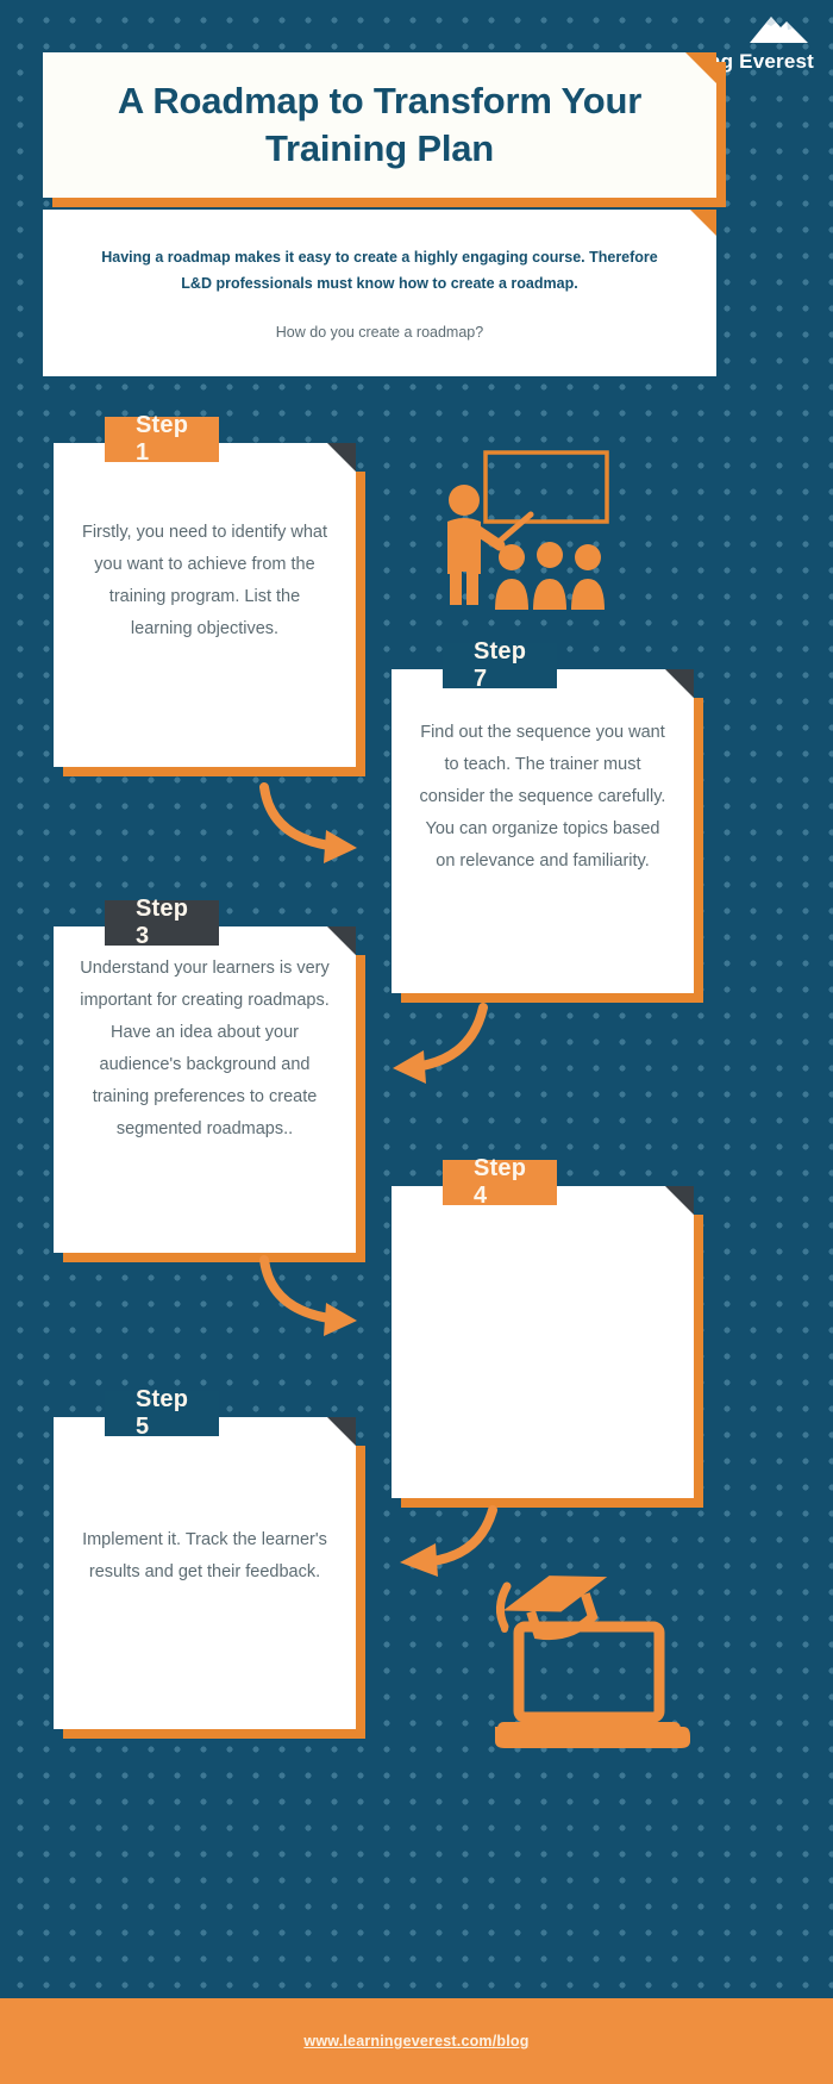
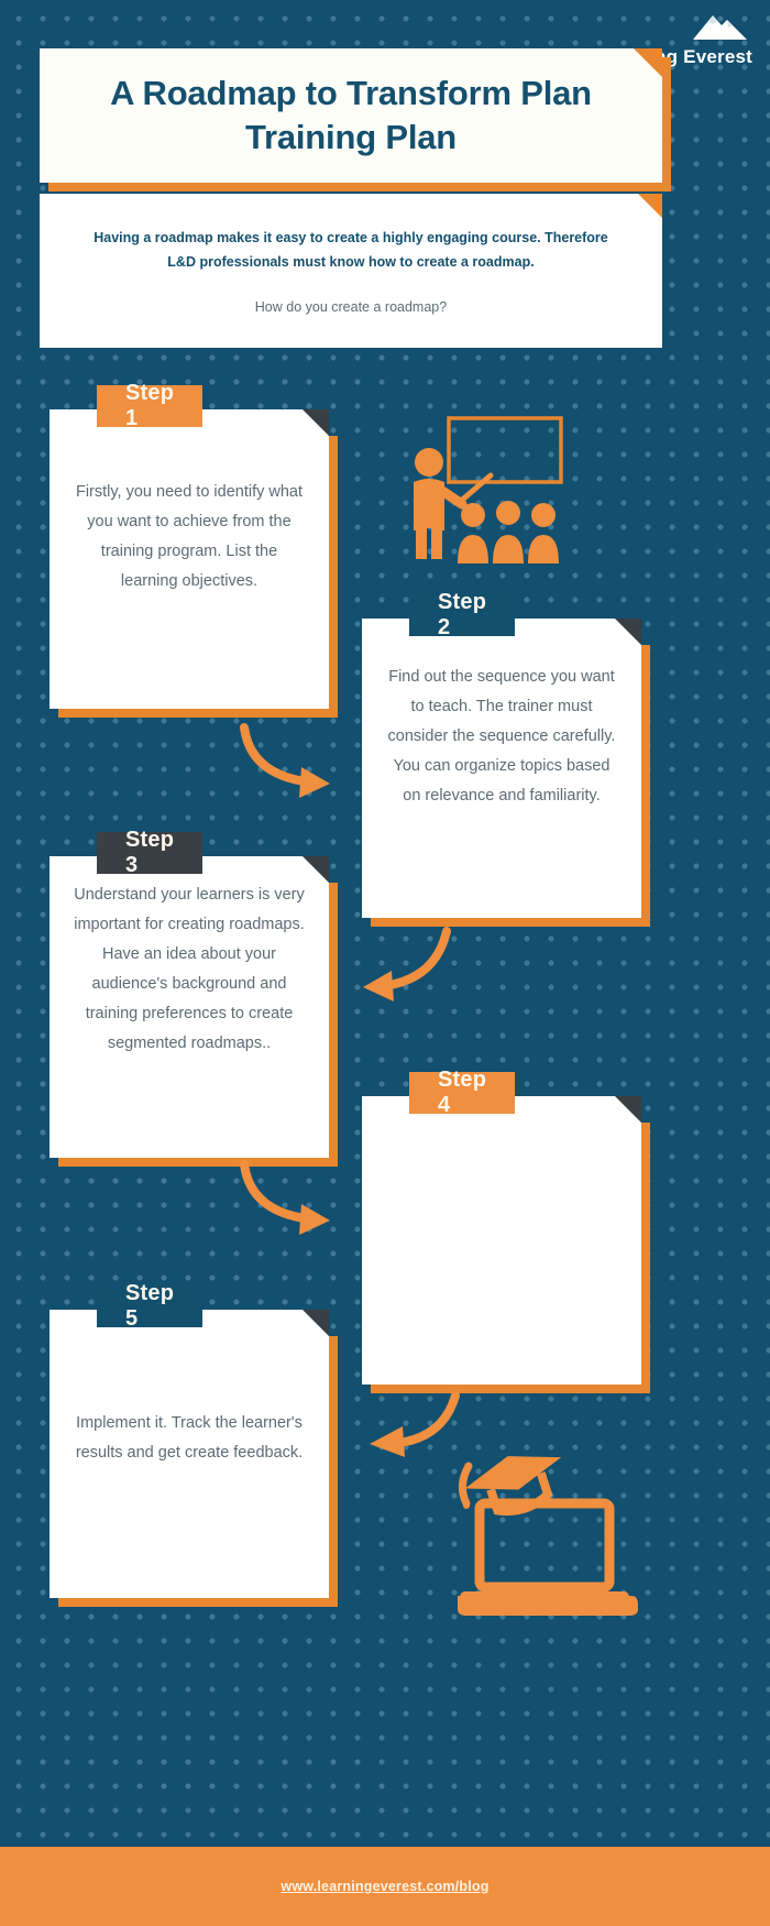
- A Roadmap to Transform Your Training Plan
+ A Roadmap to Transform Plan Training Plan
  Having a roadmap makes it easy to create a highly engaging course. Therefore L&D professionals must know how to create a roadmap.
  How do you create a roadmap?
  Firstly, you need to identify what you want to achieve from the training program. List the learning objectives.
  Step 1
  Find out the sequence you want to teach. The trainer must consider the sequence carefully. You can organize topics based on relevance and familiarity.
- Step 7
+ Step 2
  Understand your learners is very important for creating roadmaps. Have an idea about your audience's background and training preferences to create segmented roadmaps..
  Step 3
  Step 4
- Implement it. Track the learner's results and get their feedback.
+ Implement it. Track the learner's results and get create feedback.
  Step 5
  www.learningeverest.com/blog
